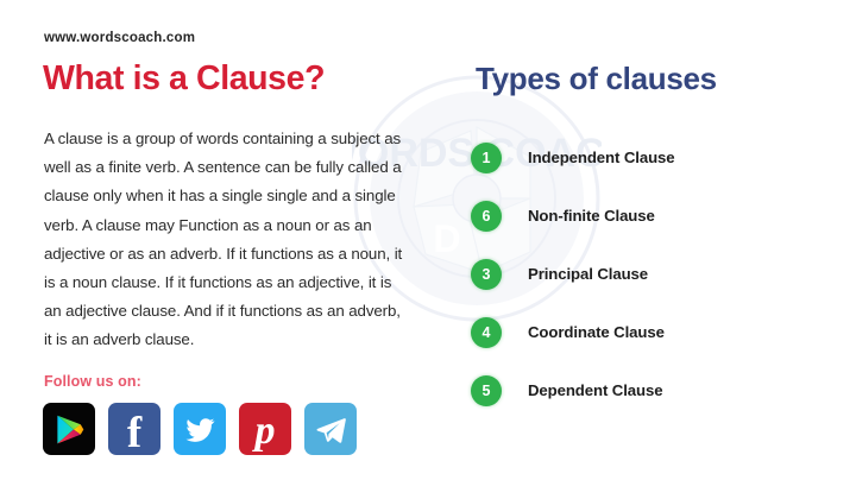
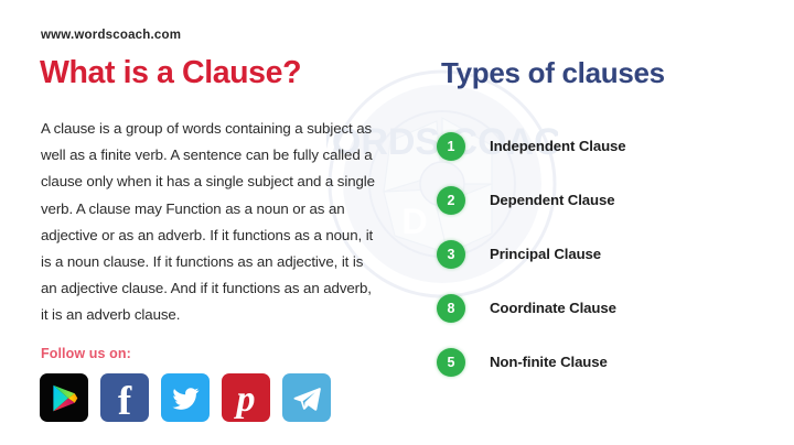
  ORDSOAC
  www.wordscoach.com
  What is a Clause?
- A clause is a group of words containing a subject as well as a finite verb. A sentence can be fully called a clause only when it has a single single and a single verb. A clause may Function as a noun or as an adjective or as an adverb. If it functions as a noun, it is a noun clause. If it functions as an adjective, it is an adjective clause. And if it functions as an adverb, it is an adverb clause.
+ A clause is a group of words containing a subject as well as a finite verb. A sentence can be fully called a clause only when it has a single subject and a single verb. A clause may Function as a noun or as an adjective or as an adverb. If it functions as a noun, it is a noun clause. If it functions as an adjective, it is an adjective clause. And if it functions as an adverb, it is an adverb clause.
  Follow us on:
  f
  p
  Types of clauses
  1
  Independent Clause
- 6
+ 2
- Non-finite Clause
+ Dependent Clause
  3
  Principal Clause
- 4
+ 8
  Coordinate Clause
  5
- Dependent Clause
+ Non-finite Clause
